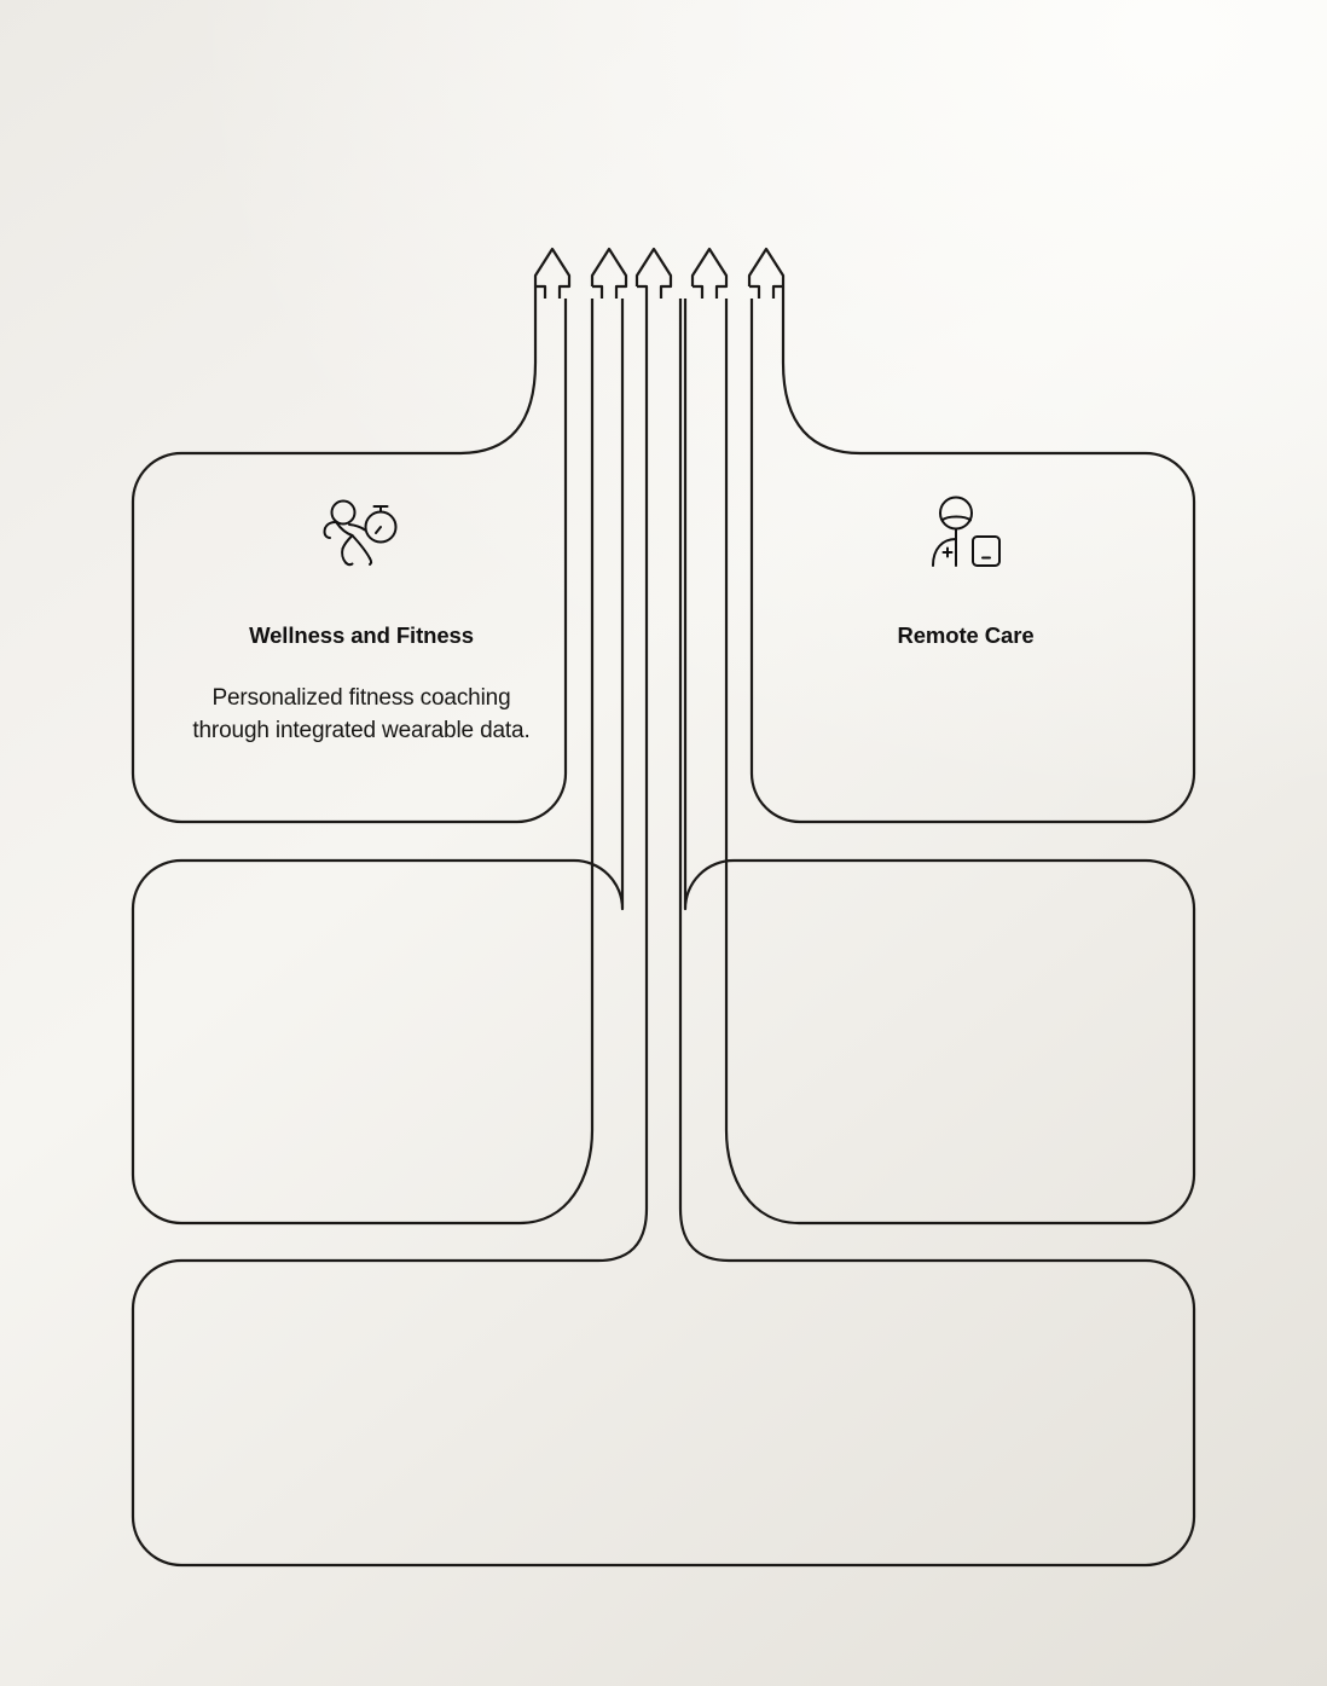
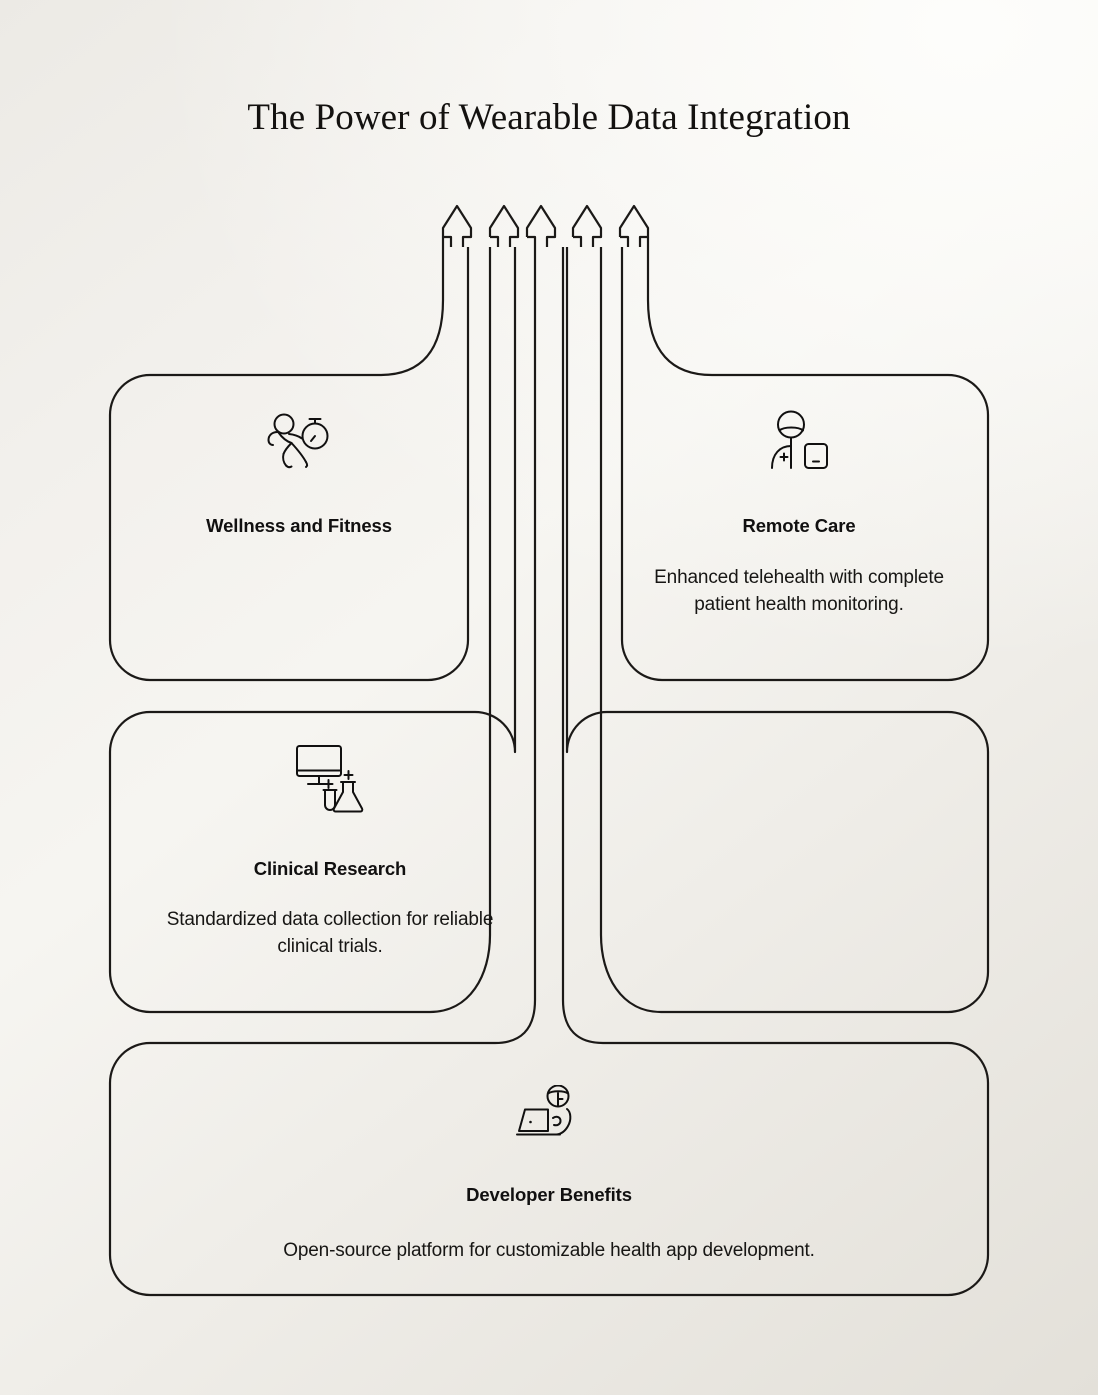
+ The Power of Wearable Data Integration
  Wellness and Fitness
- Personalized fitness coaching through integrated wearable data.
  Remote Care
+ Enhanced telehealth with complete patient health monitoring.
+ Clinical Research
+ Standardized data collection for reliable clinical trials.
+ Developer Benefits
+ Open-source platform for customizable health app development.
